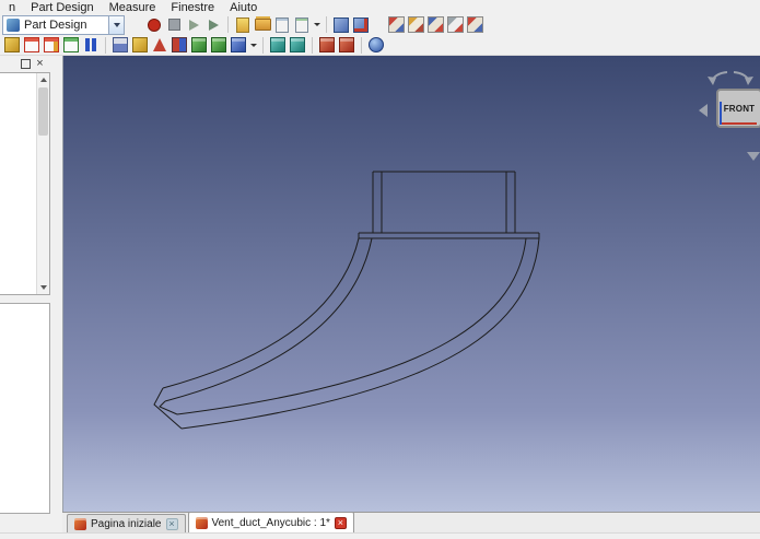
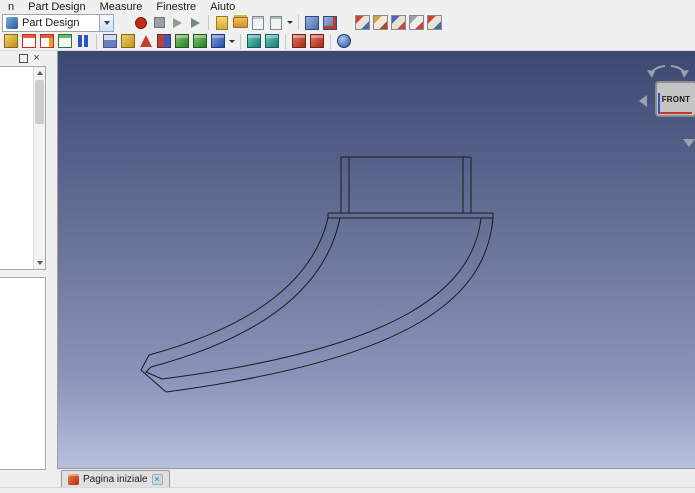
  n
  Part Design
  Measure
  Finestre
  Aiuto
  Part Design
  FRONT
  Pagina iniziale
- Vent_duct_Anycubic : 1*
